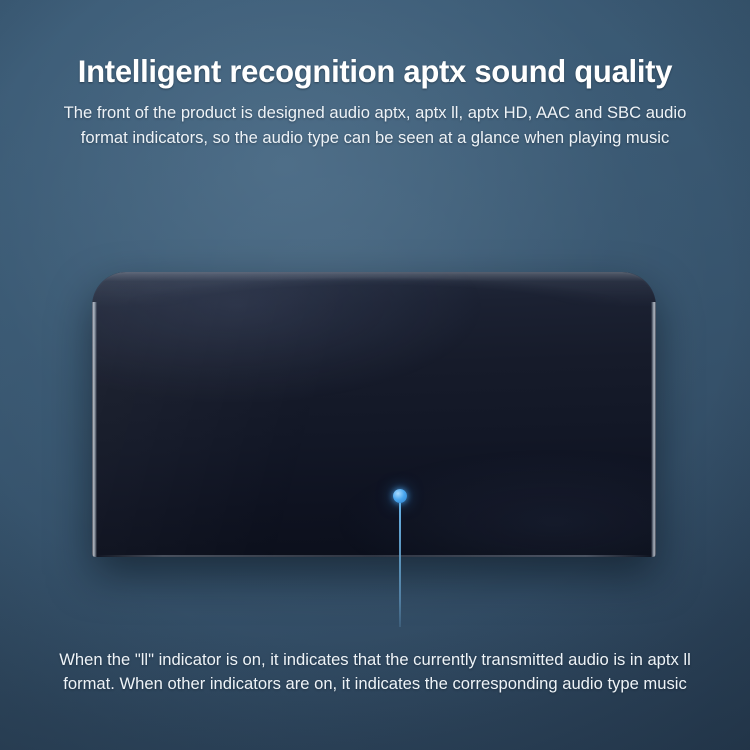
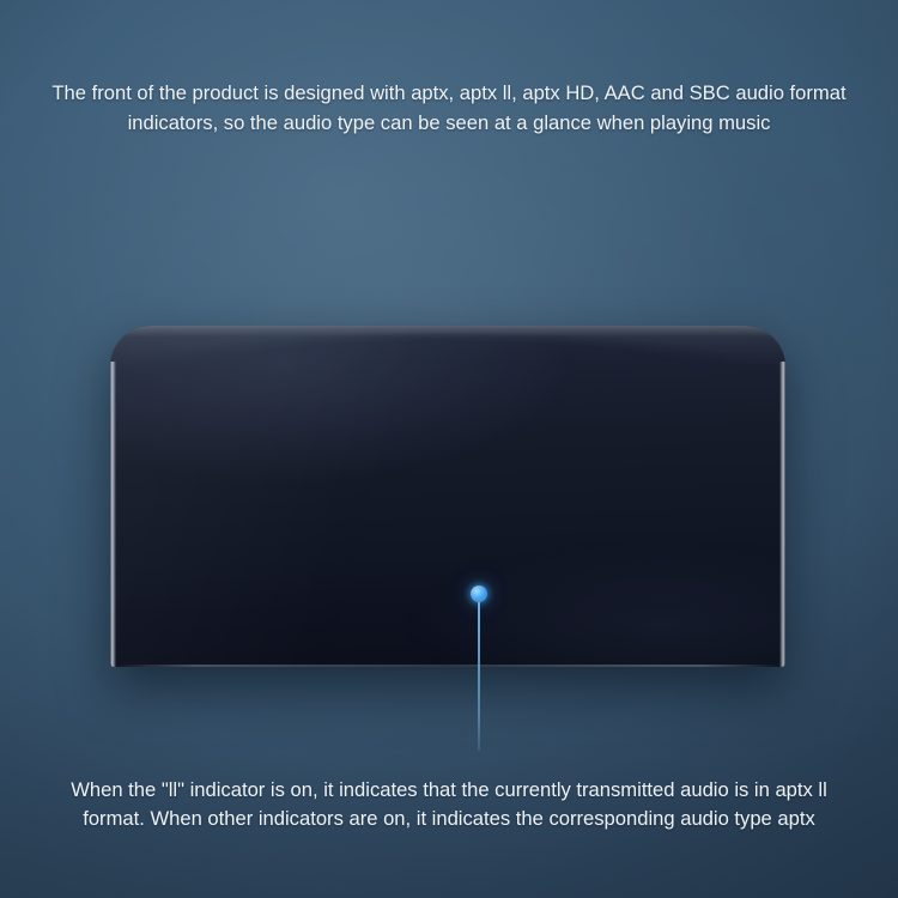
- Intelligent recognition aptx sound quality
- The front of the product is designed audio aptx, aptx ll, aptx HD, AAC and SBC audio format indicators, so the audio type can be seen at a glance when playing music
+ The front of the product is designed with aptx, aptx ll, aptx HD, AAC and SBC audio format indicators, so the audio type can be seen at a glance when playing music
- When the "ll" indicator is on, it indicates that the currently transmitted audio is in aptx ll format. When other indicators are on, it indicates the corresponding audio type music
+ When the "ll" indicator is on, it indicates that the currently transmitted audio is in aptx ll format. When other indicators are on, it indicates the corresponding audio type aptx
